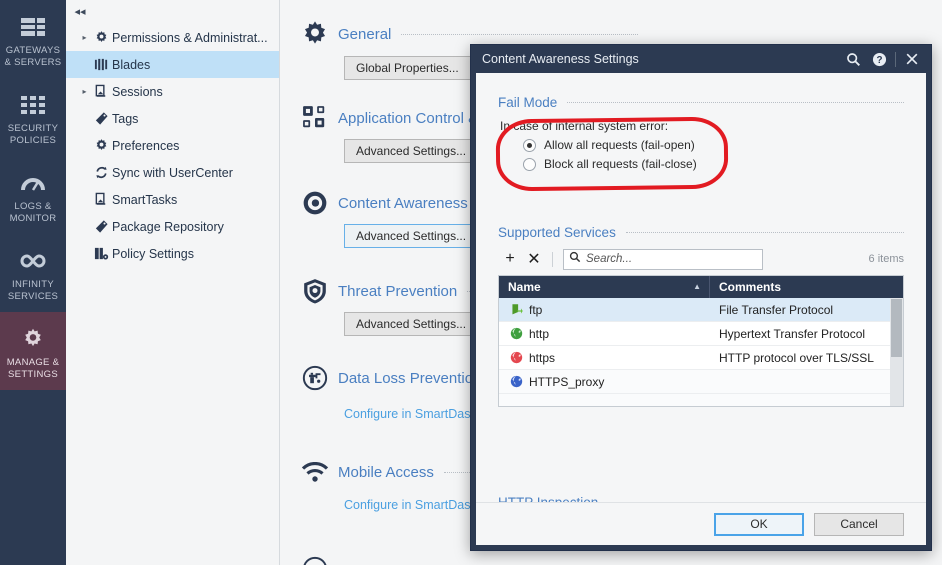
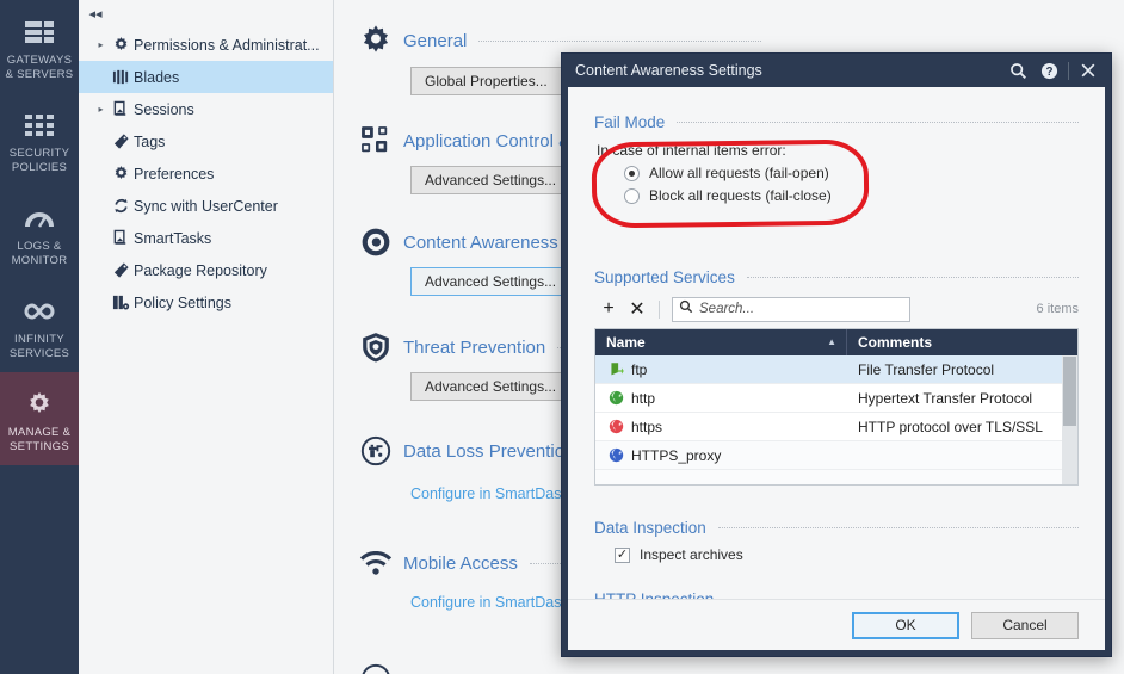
  GATEWAYS
  & SERVERS
  SECURITY
  POLICIES
  LOGS &
  MONITOR
  INFINITY
  SERVICES
  MANAGE &
  SETTINGS
  ◂◂
  ▸
  Permissions & Administrat...
  Blades
  ▸
  Sessions
  Tags
  Preferences
  Sync with UserCenter
  SmartTasks
  Package Repository
  Policy Settings
  General
  Global Properties...
  Application Control
  Advanced Settings...
  Content Awareness
  Advanced Settings...
  Threat Prevention
  Advanced Settings...
  Data Loss Preventio
  Configure in SmartDas
  Mobile Access
  Configure in SmartDas
  Content Awareness Settings
  ?
  Fail Mode
- In case of internal system error:
+ In case of internal items error:
  Allow all requests (fail-open)
  Block all requests (fail-close)
  Supported Services
  +
  ✕
  Search...
  6 items
  Name
  ▲
  Comments
  ftp
  File Transfer Protocol
  http
  Hypertext Transfer Protocol
  https
  HTTP protocol over TLS/SSL
  HTTPS_proxy
+ Data Inspection
+ ✓
+ Inspect archives
  OK
  Cancel
